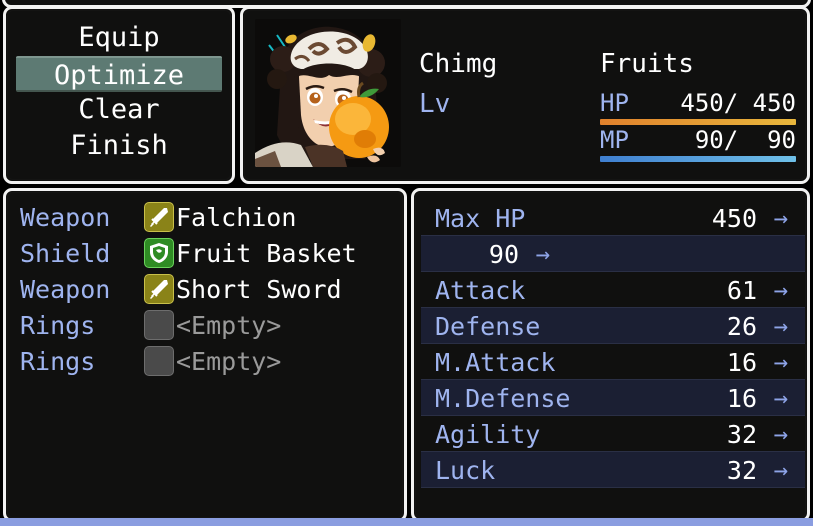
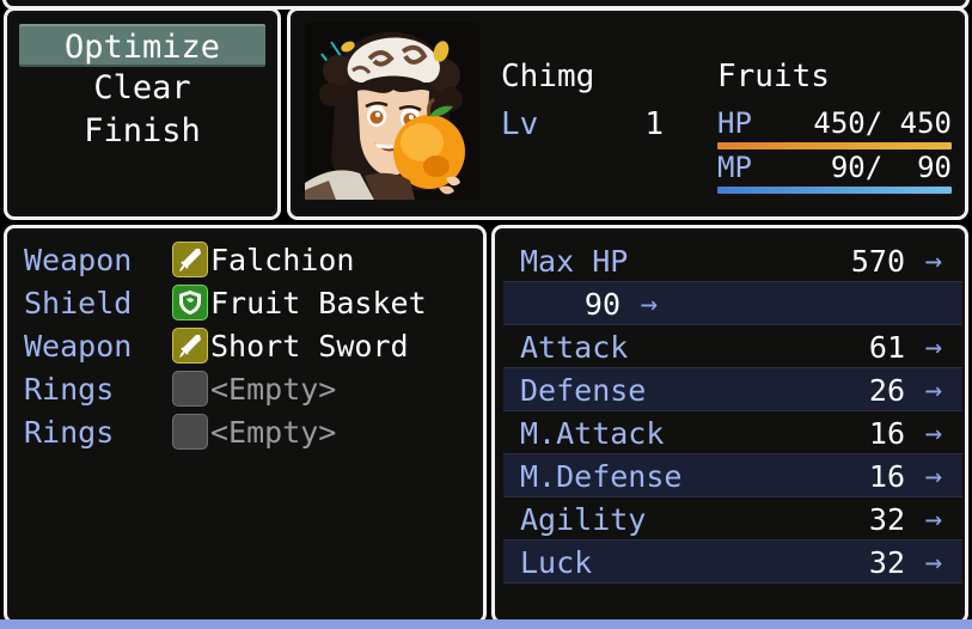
- Equip
  Optimize
  Clear
  Finish
  Chimg
  Lv
+ 1
  Fruits
  HP
  450/ 450
  MP
  90/ 90
  Weapon
  Falchion
  Shield
  Fruit Basket
  Weapon
  Short Sword
  Rings
  <Empty>
  Rings
  <Empty>
  Max HP
- 450
+ 570
  →
  90
  →
  Attack
  61
  →
  Defense
  26
  →
  M.Attack
  16
  →
  M.Defense
  16
  →
  Agility
  32
  →
  Luck
  32
  →
